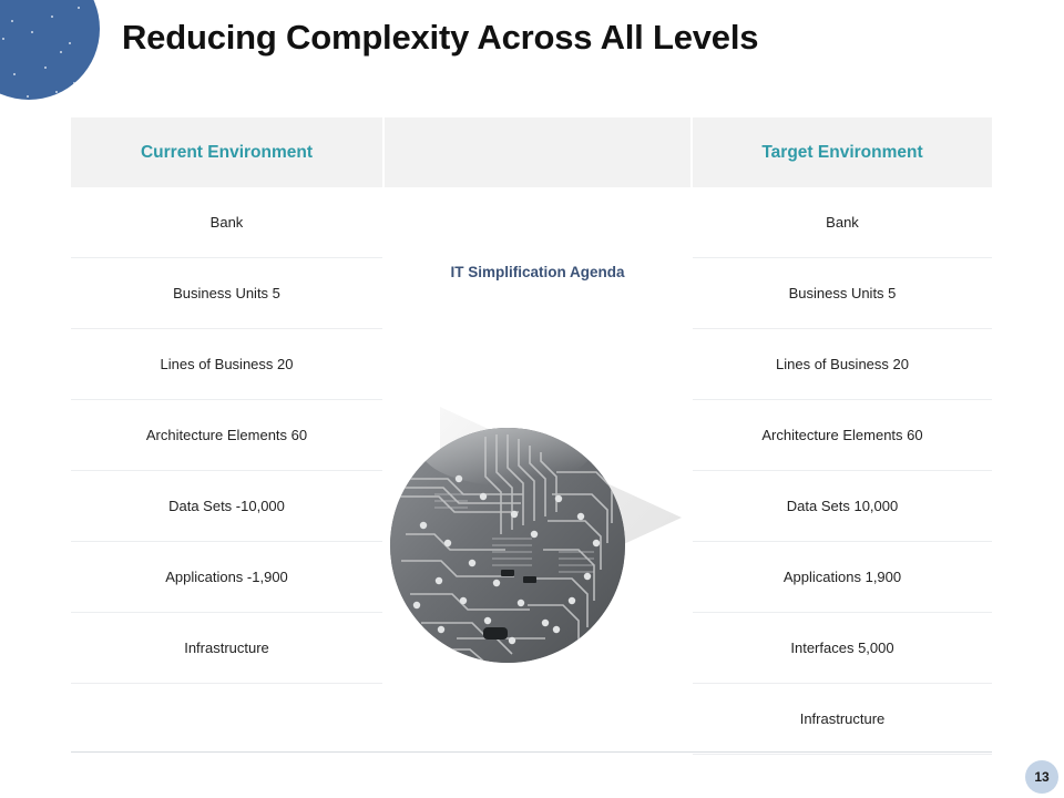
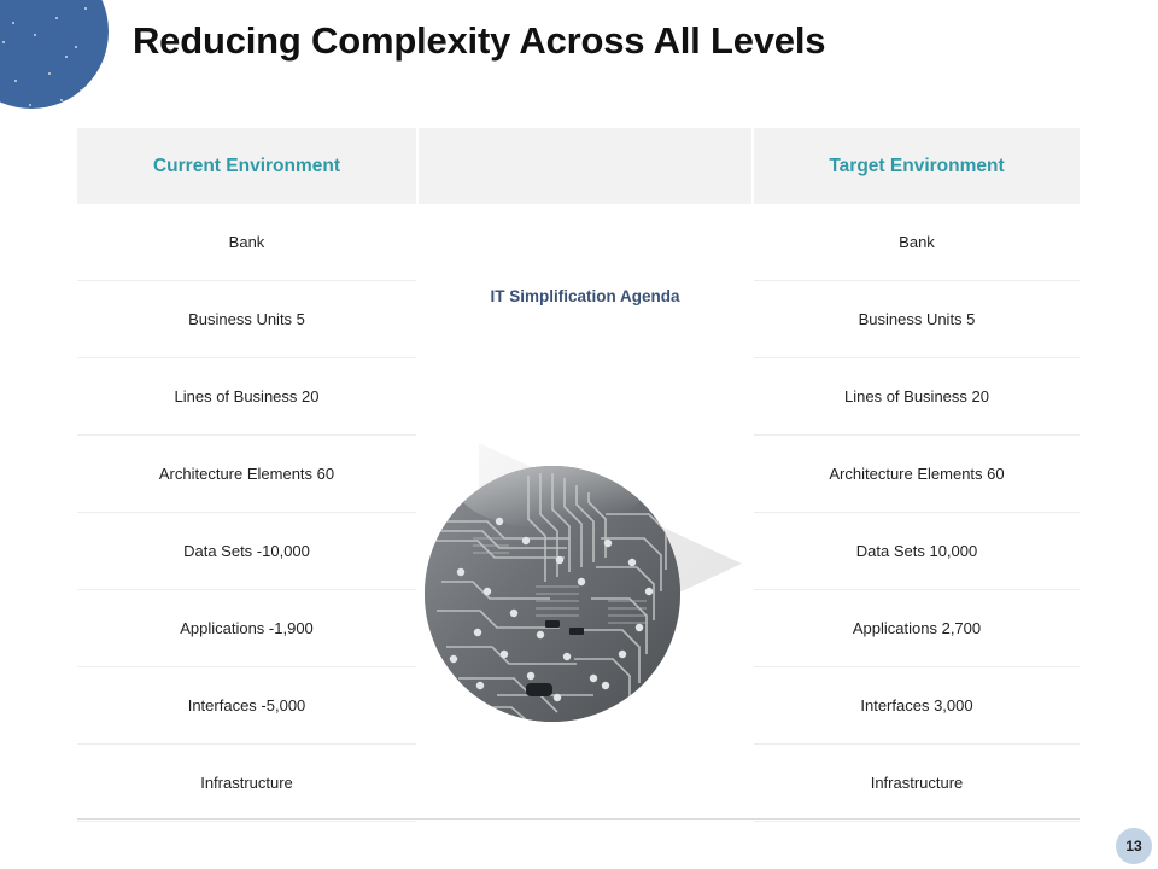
  Reducing Complexity Across All Levels
  Current Environment
  Target Environment
  Bank
  Business Units 5
  Lines of Business 20
  Architecture Elements 60
  Data Sets -10,000
  Applications -1,900
+ Interfaces -5,000
  Infrastructure
  IT Simplification Agenda
  Bank
  Business Units 5
  Lines of Business 20
  Architecture Elements 60
  Data Sets 10,000
- Applications 1,900
+ Applications 2,700
- Interfaces 5,000
+ Interfaces 3,000
  Infrastructure
  13
